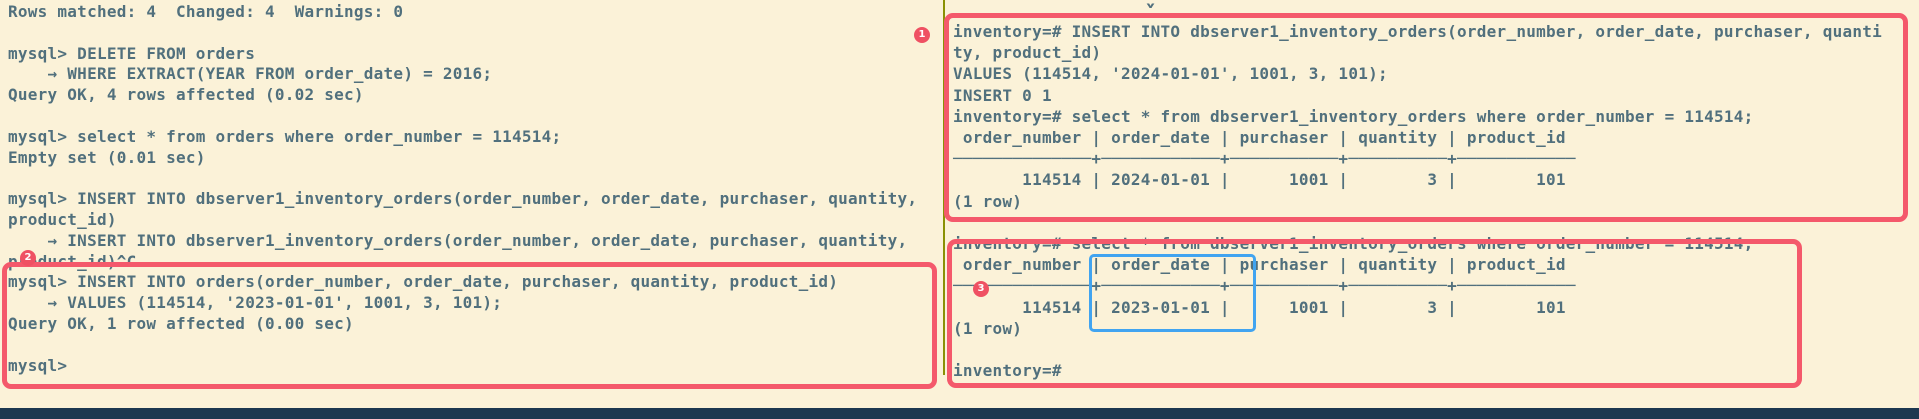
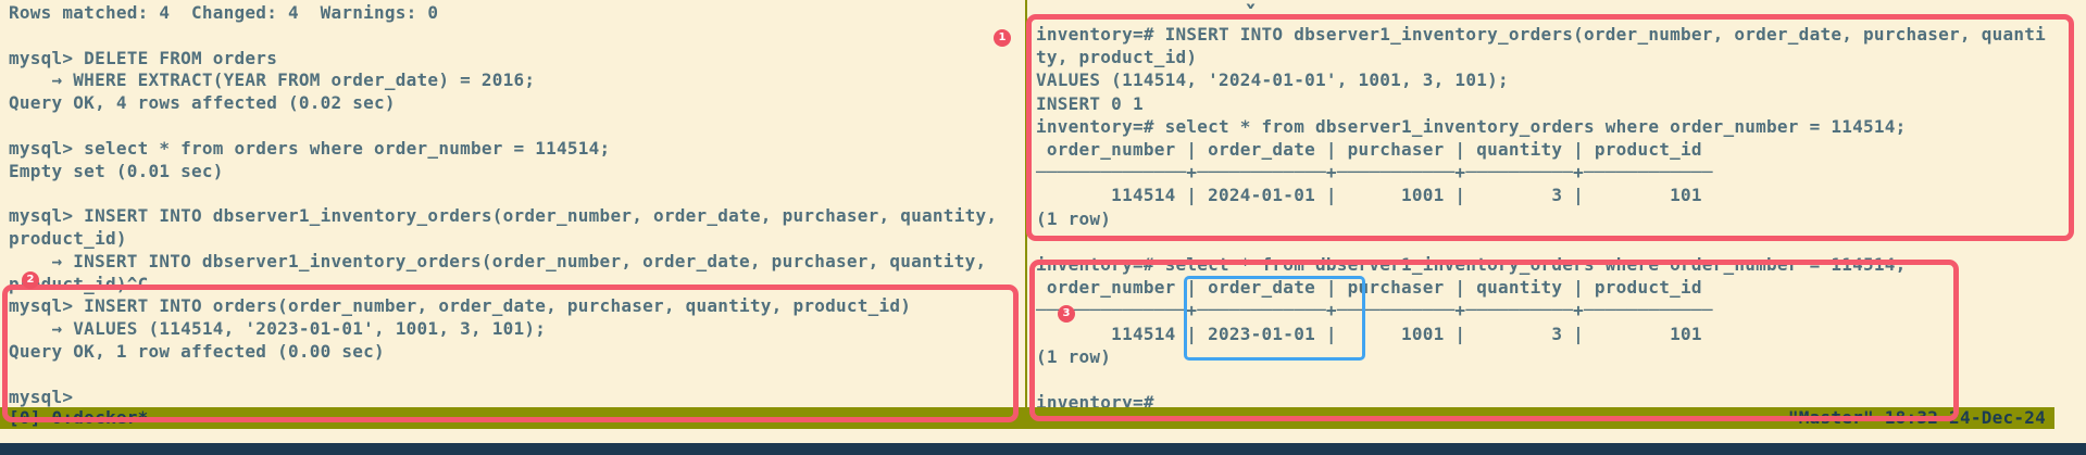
  Rows matched: 4 Changed: 4 Warnings: 0
  mysql> DELETE FROM orders
  → WHERE EXTRACT(YEAR FROM order_date) = 2016;
  Query OK, 4 rows affected (0.02 sec)
  mysql> select * from orders where order_number = 114514;
  Empty set (0.01 sec)
  mysql> INSERT INTO dbserver1_inventory_orders(order_number, order_date, purchaser, quantity,
  product_id)
  → INSERT INTO dbserver1_inventory_orders(order_number, order_date, purchaser, quantity,
  pduct_id)^C
  mysql> INSERT INTO orders(order_number, order_date, purchaser, quantity, product_id)
  → VALUES (114514, '2023-01-01', 1001, 3, 101);
  Query OK, 1 row affected (0.00 sec)
  mysql>
  inventory=# INSERT INTO dbserver1_inventory_orders(order_number, order_date, purchaser, quanti
  ty, product_id)
  VALUES (114514, '2024-01-01', 1001, 3, 101);
  INSERT 0 1
  inventory=# select * from dbserver1_inventory_orders where order_number = 114514;
  order_number | order_date | purchaser | quantity | product_id
  ──────────────+────────────+───────────+──────────+────────────
  114514 | 2024-01-01 | 1001 | 3 | 101
  (1 row)
  inventory=# select * from dbserver1_inventory_orders where order_number = 114514;
  order_number | order_date | purchaser | quantity | product_id
  ────────────+────────────+───────────+──────────+────────────
  114514 | 2023-01-01 | 1001 | 3 | 101
  (1 row)
  inventory=#
  x
+ [0] 0:docker*
+ "Master" 18:32 24-Dec-24
  1
  2
  3
